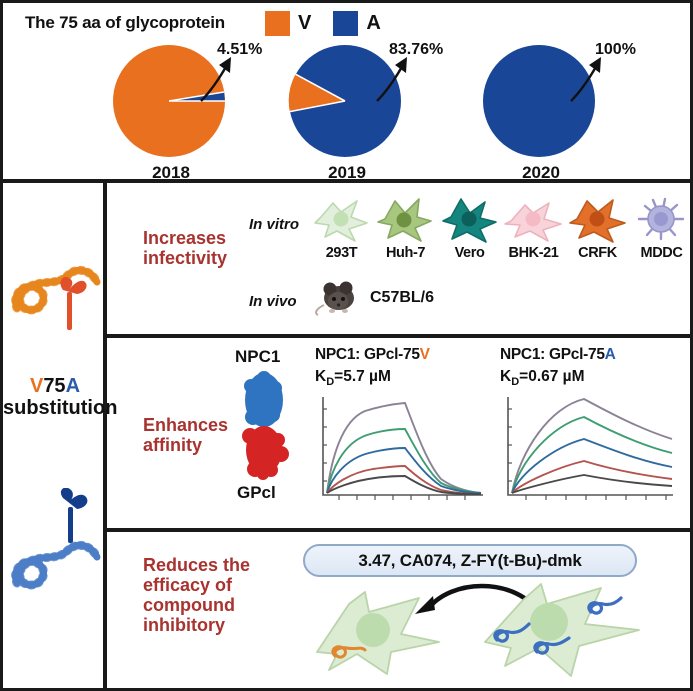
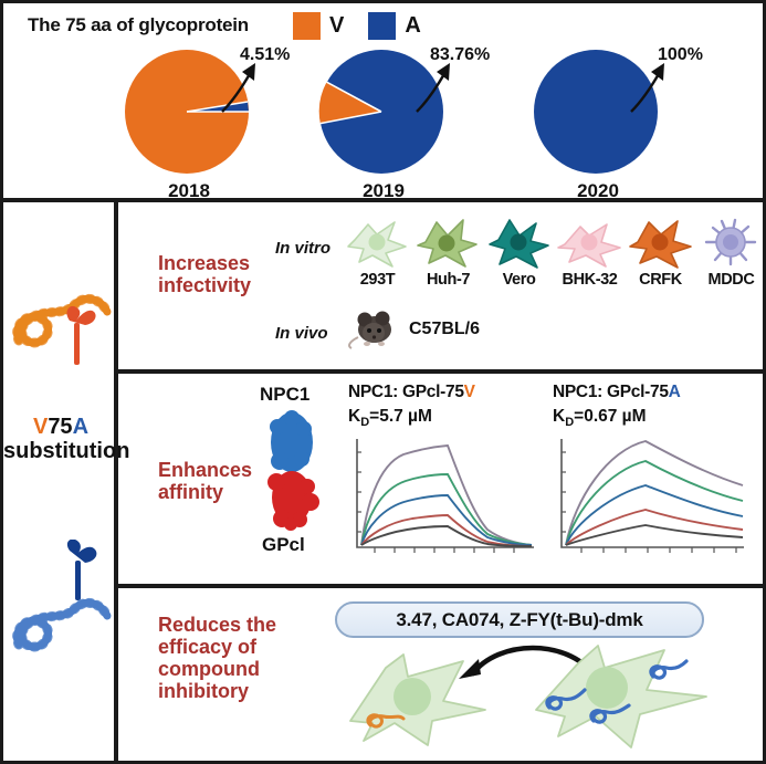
  The 75 aa of glycoprotein
  V
  A
  2018
  4.51%
  2019
  83.76%
  2020
  100%
  V75A
  substitution
  Increases
  infectivity
  In vitro
  In vivo
  293T
  Huh-7
  Vero
- BHK-21
+ BHK-32
  CRFK
  MDDC
  C57BL/6
  Enhances
  affinity
  NPC1
  GPcl
  NPC1: GPcl-75V
  KD=5.7 µM
  NPC1: GPcl-75A
  KD=0.67 µM
  Reduces the
  efficacy of
  compound
  inhibitory
  3.47, CA074, Z-FY(t-Bu)-dmk
